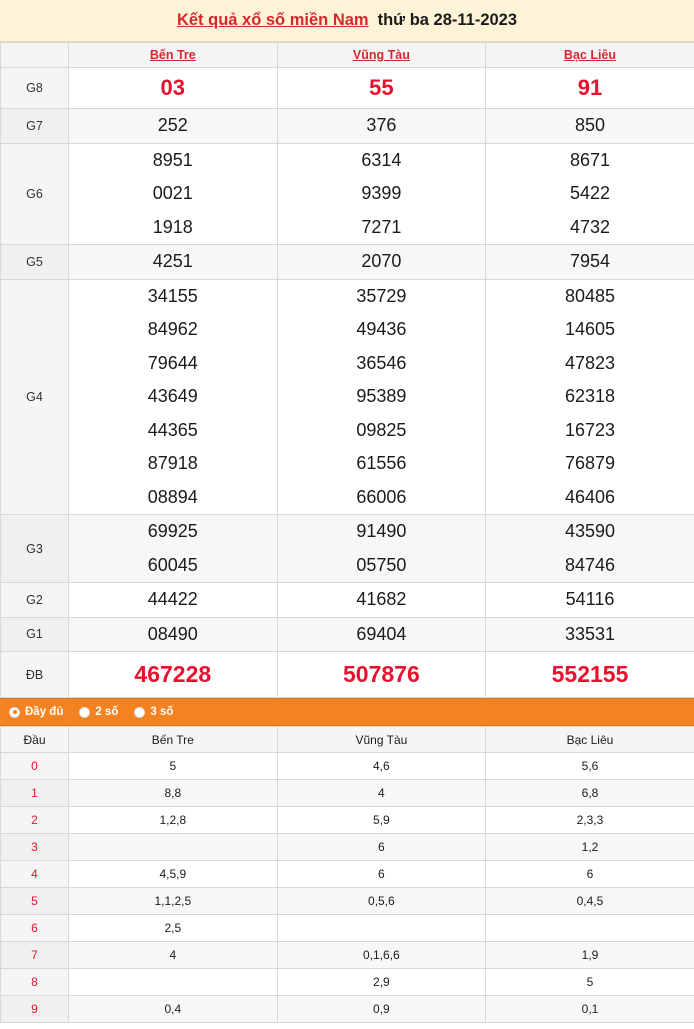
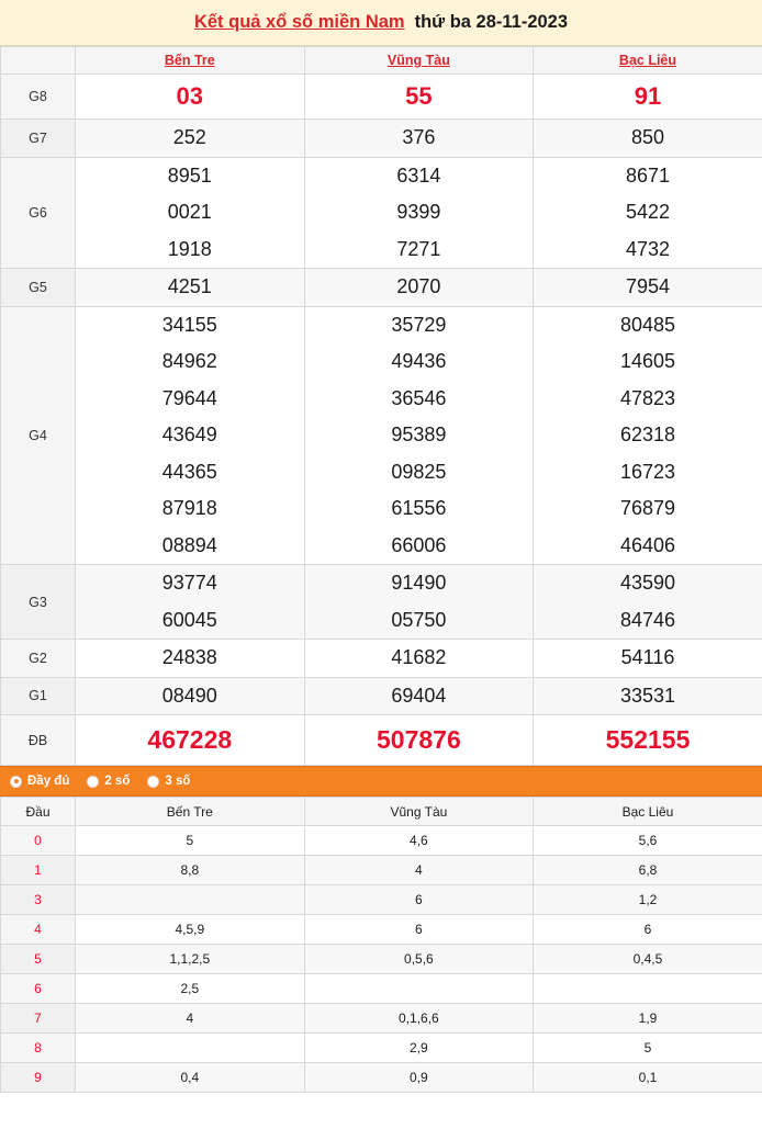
  Kết quả xổ số miền Nam
  thứ ba 28-11-2023
  	Bến Tre	Vũng Tàu	Bạc Liêu
  G8	03	55	91
  G7	252	376	850
  G6	895100211918	631493997271	867154224732
  G5	4251	2070	7954
  G4	34155849627964443649443658791808894	35729494363654695389098256155666006	80485146054782362318167237687946406
- G3	6992560045	9149005750	4359084746
+ G3	9377460045	9149005750	4359084746
- G2	44422	41682	54116
+ G2	24838	41682	54116
  G1	08490	69404	33531
  ĐB	467228	507876	552155
  Đầy đủ
  2 số
  3 số
  Đầu	Bến Tre	Vũng Tàu	Bạc Liêu
  0	5	4,6	5,6
  1	8,8	4	6,8
- 2	1,2,8	5,9	2,3,3
  3		6	1,2
  4	4,5,9	6	6
  5	1,1,2,5	0,5,6	0,4,5
  6	2,5
  7	4	0,1,6,6	1,9
  8		2,9	5
  9	0,4	0,9	0,1
